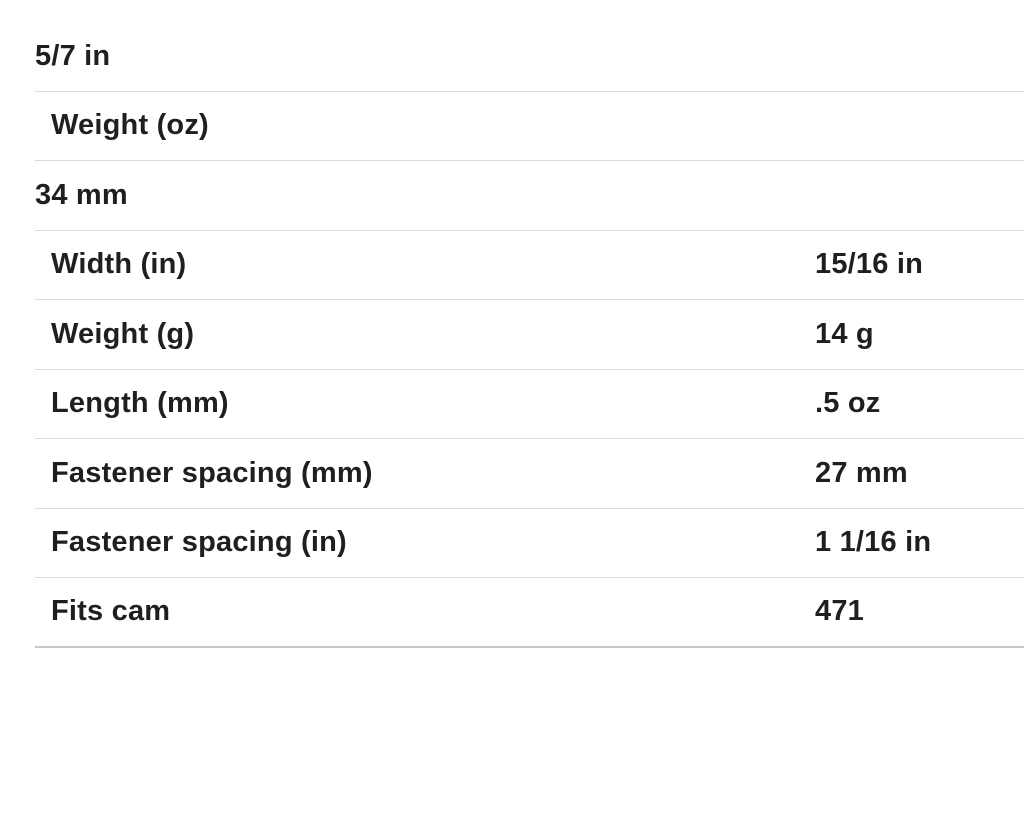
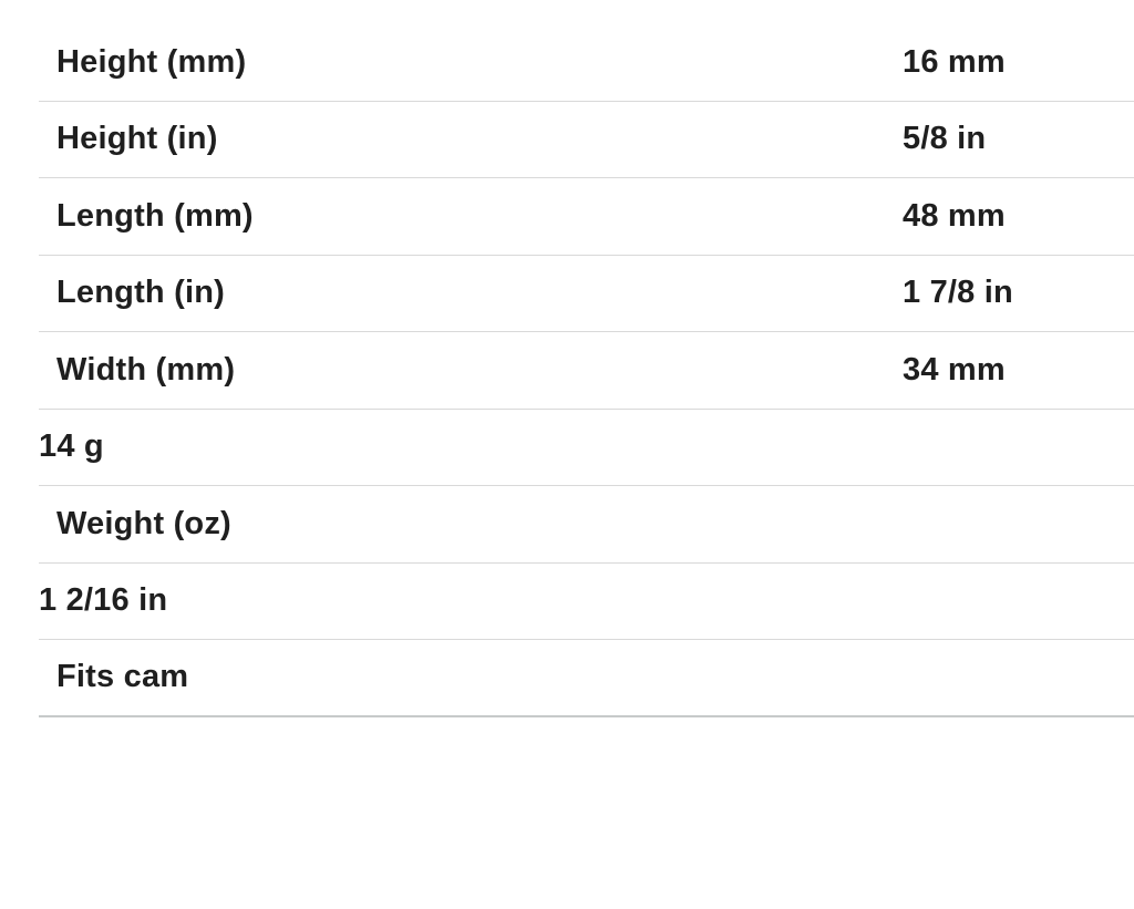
+ Height (mm)
+ 16 mm
+ Height (in)
- 5/7 in
+ 5/8 in
- Weight (oz)
+ Length (mm)
+ 48 mm
+ Length (in)
+ 1 7/8 in
+ Width (mm)
  34 mm
- Width (in)
- 15/16 in
- Weight (g)
  14 g
- Length (mm)
+ Weight (oz)
- .5 oz
- Fastener spacing (mm)
- 27 mm
- Fastener spacing (in)
- 1 1/16 in
+ 1 2/16 in
  Fits cam
- 471
